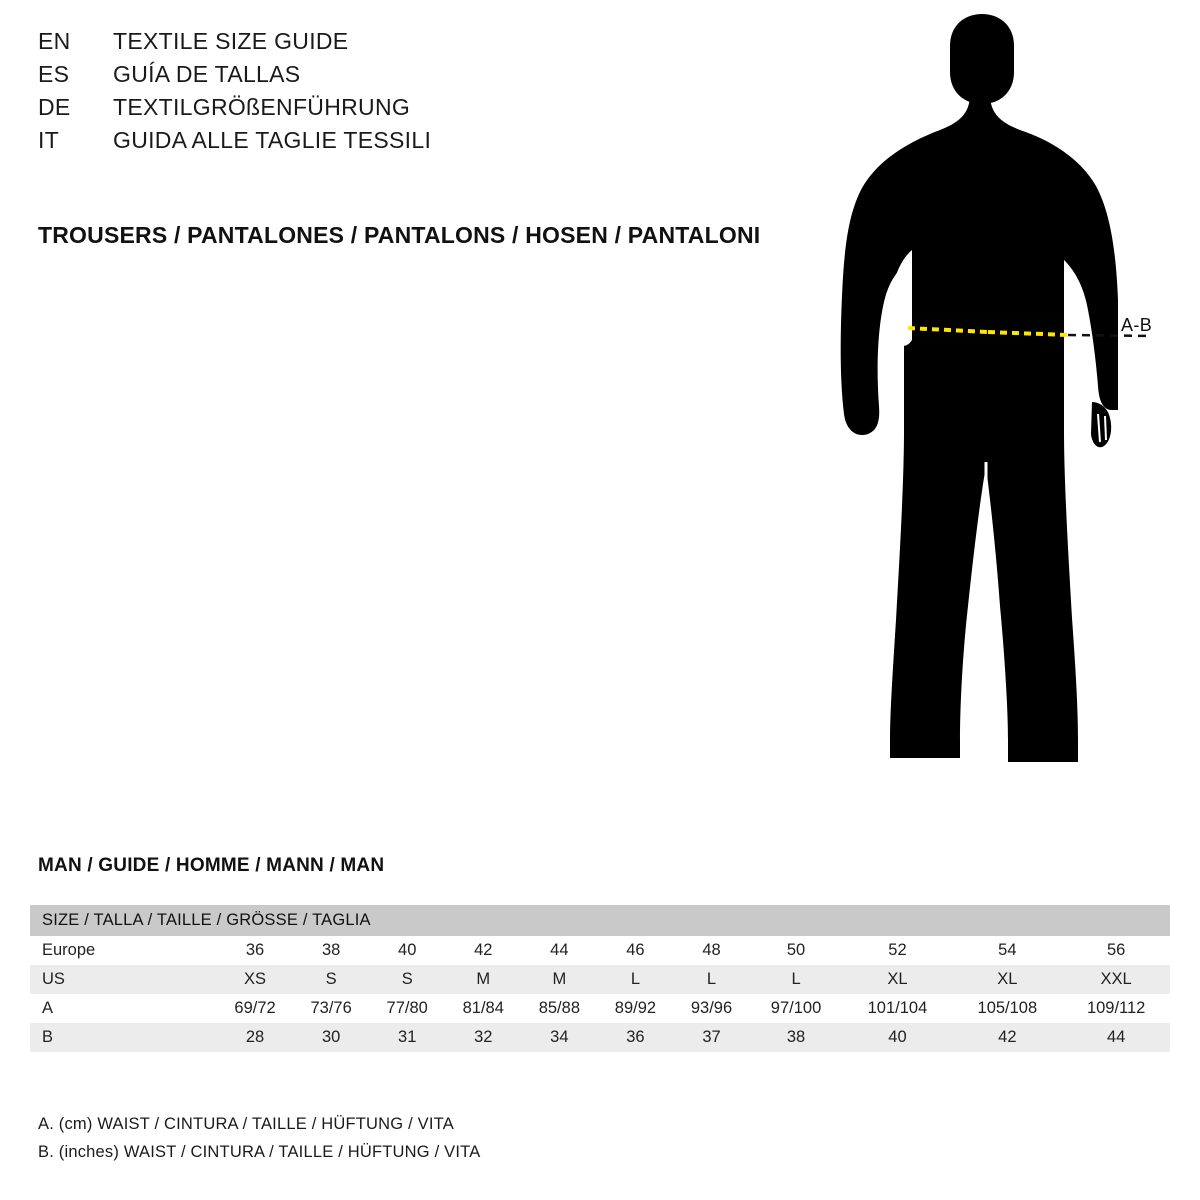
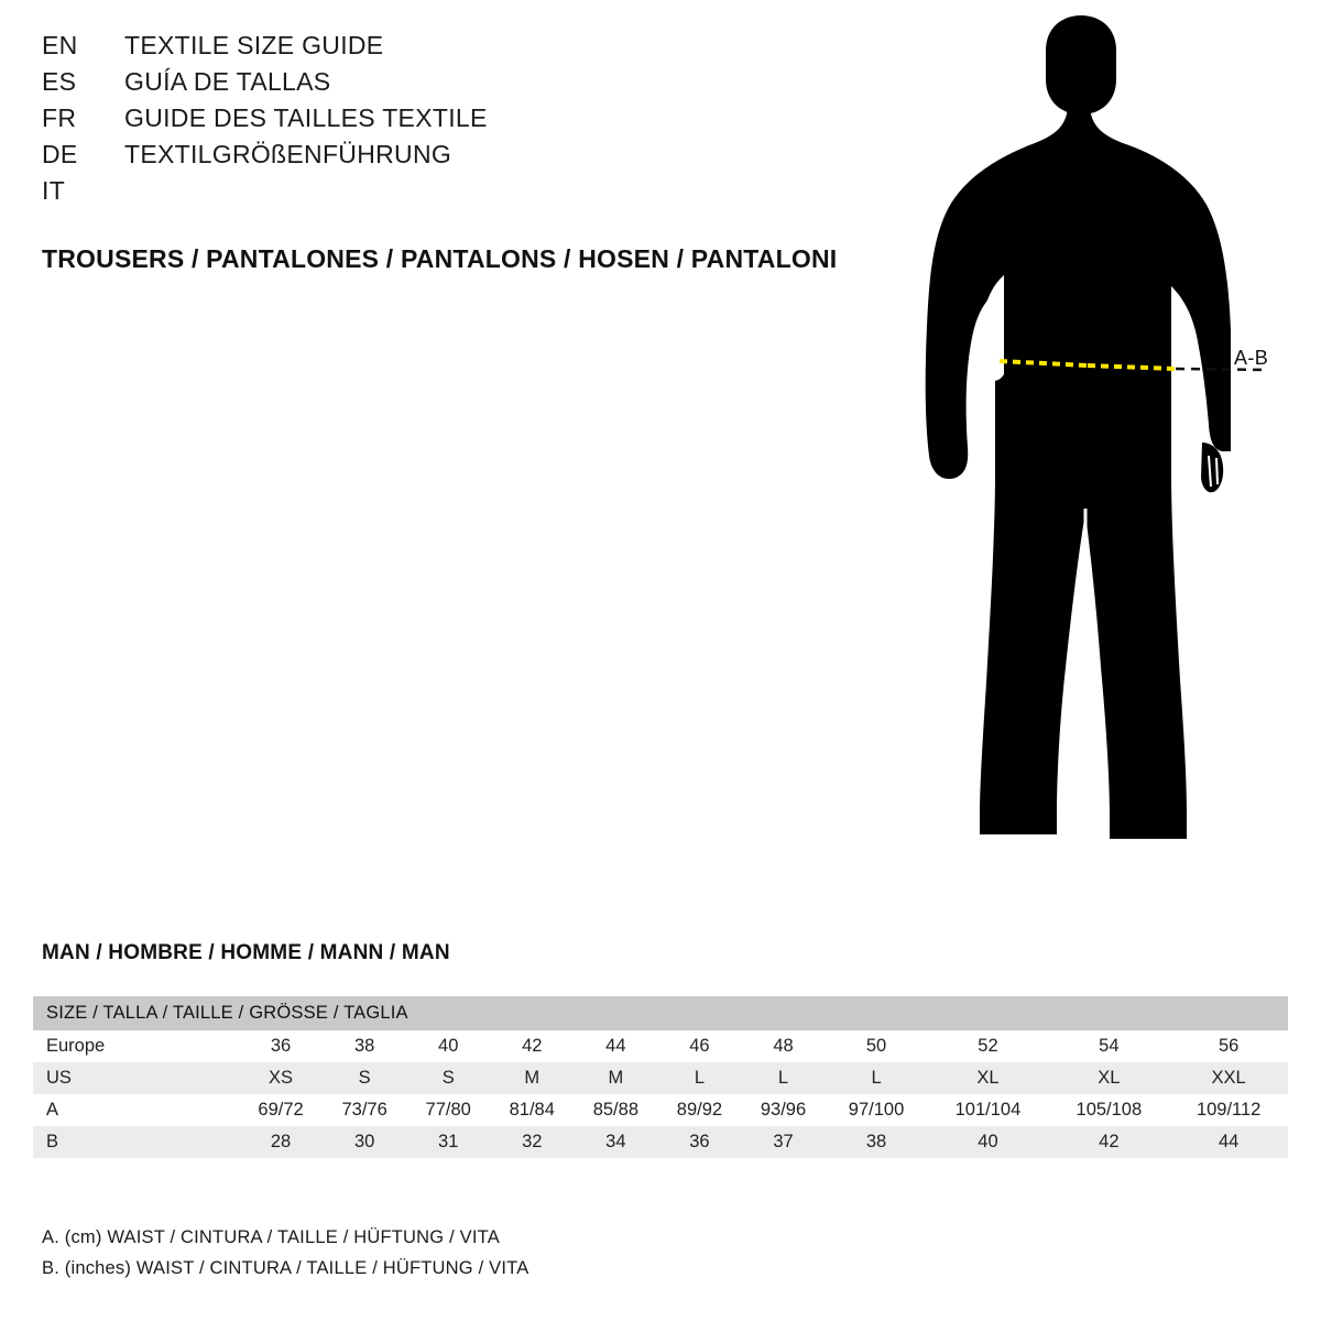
  EN
  TEXTILE SIZE GUIDE
  ES
  GUÍA DE TALLAS
+ FR
+ GUIDE DES TAILLES TEXTILE
  DE
  TEXTILGRÖßENFÜHRUNG
  IT
- GUIDA ALLE TAGLIE TESSILI
  TROUSERS / PANTALONES / PANTALONS / HOSEN / PANTALONI
  A-B
- MAN / GUIDE / HOMME / MANN / MAN
+ MAN / HOMBRE / HOMME / MANN / MAN
  SIZE / TALLA / TAILLE / GRÖSSE / TAGLIA
  Europe	36	38	40	42	44	46	48	50	52	54	56
  US	XS	S	S	M	M	L	L	L	XL	XL	XXL
  A	69/72	73/76	77/80	81/84	85/88	89/92	93/96	97/100	101/104	105/108	109/112
  B	28	30	31	32	34	36	37	38	40	42	44
  A. (cm) WAIST / CINTURA / TAILLE / HÜFTUNG / VITA
  B. (inches) WAIST / CINTURA / TAILLE / HÜFTUNG / VITA
